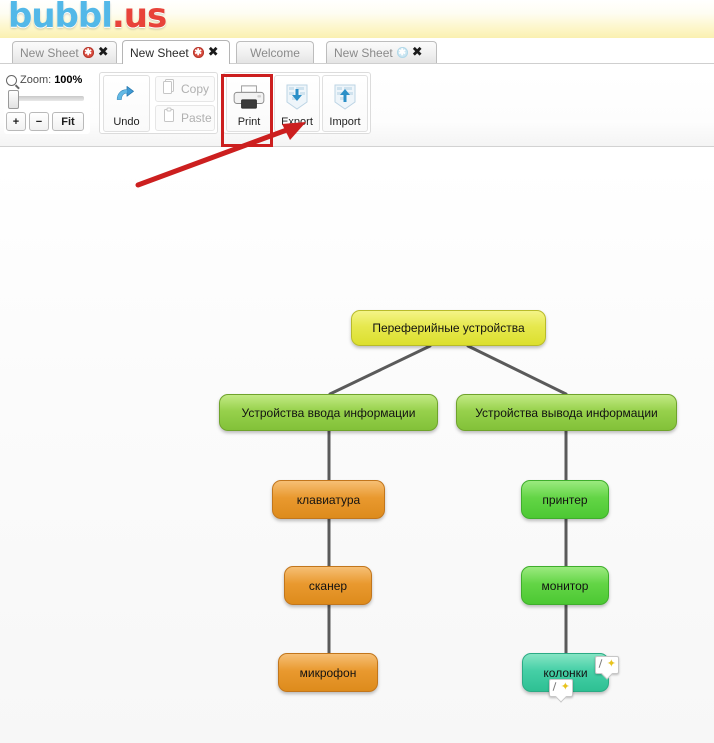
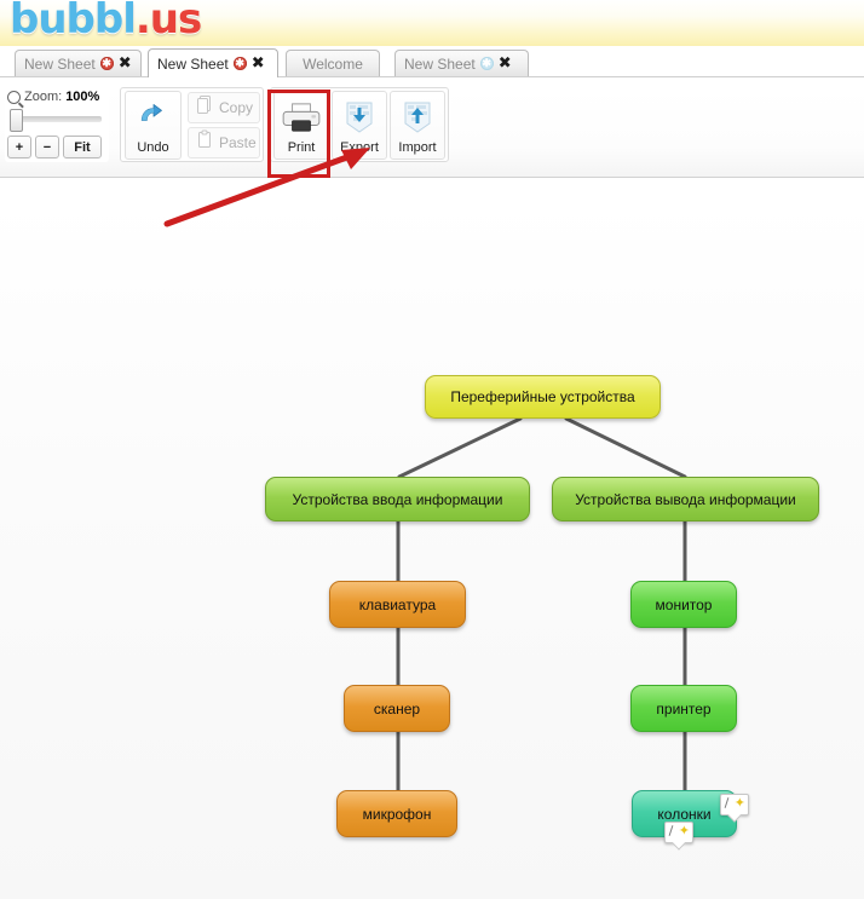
  bubbl.us
  New Sheet
  ✱
  ✖
  New Sheet
  ✱
  ✖
  Welcome
  New Sheet
  ✱
  ✖
  Zoom:
  100%
  +
  −
  Fit
  Undo
  Copy
  Paste
  Print
  Export
  Import
  Переферийные устройства
  Устройства ввода информации
  Устройства вывода информации
  клавиатура
- принтер
+ монитор
  сканер
- монитор
+ принтер
  микрофон
  колонки
  ✦
  ✦
